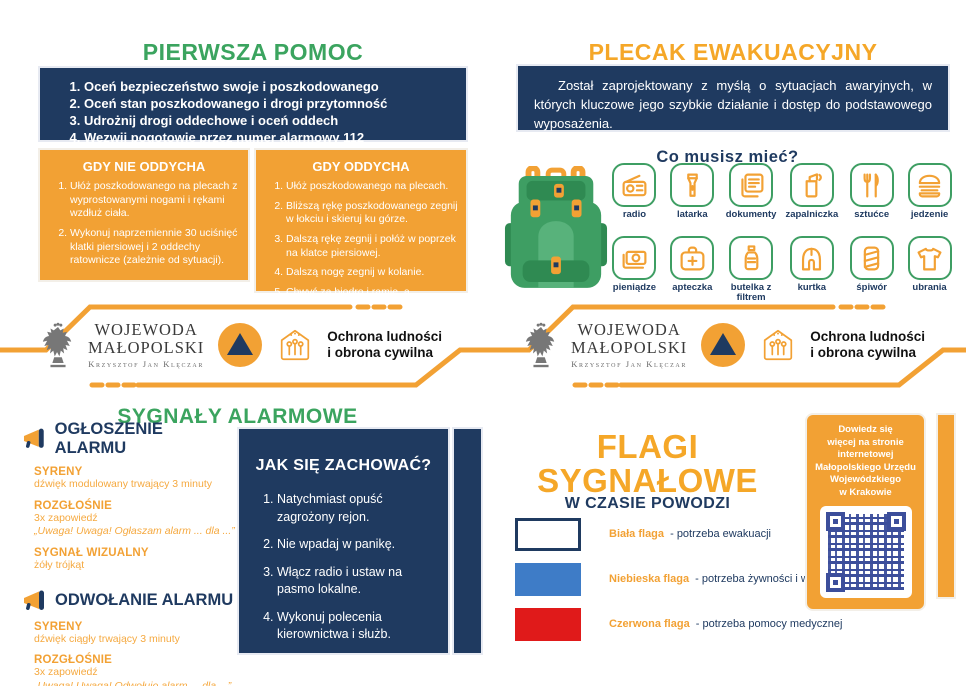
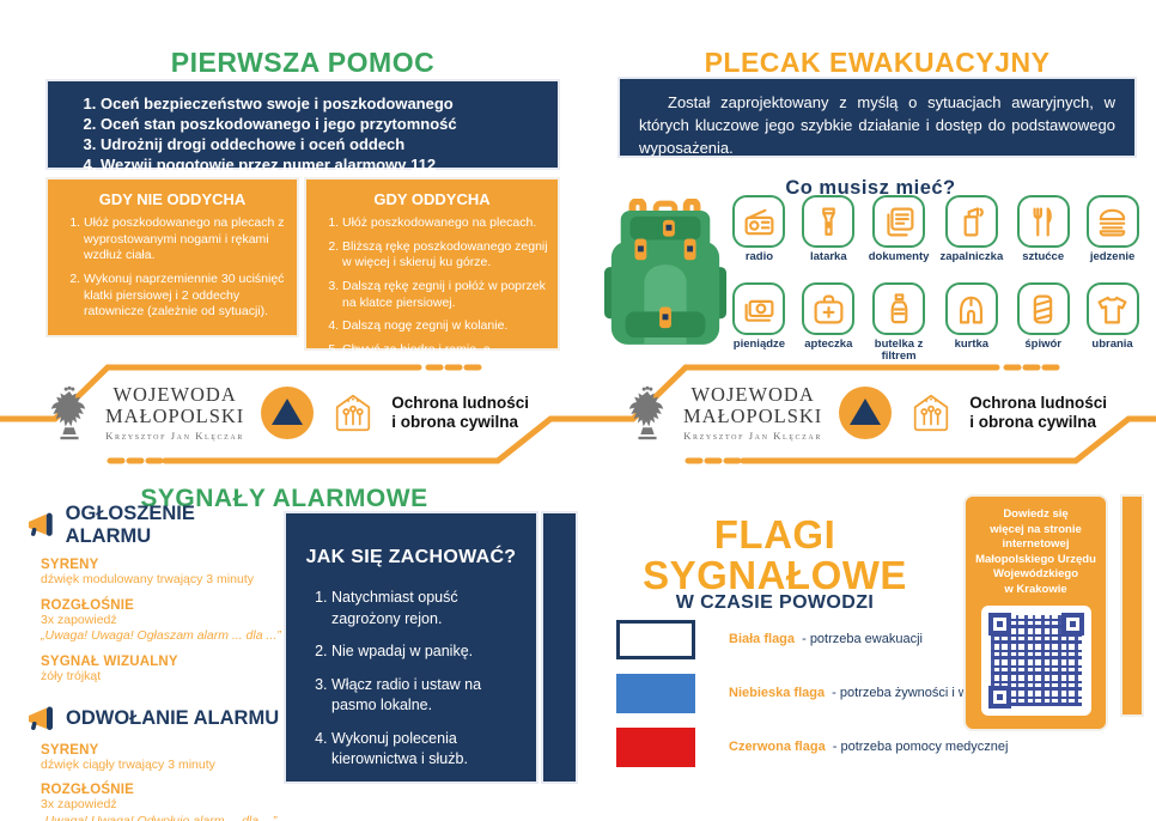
  PIERWSZA POMOC
  Oceń bezpieczeństwo swoje i poszkodowanego
- Oceń stan poszkodowanego i drogi przytomność
+ Oceń stan poszkodowanego i jego przytomność
  Udrożnij drogi oddechowe i oceń oddech
  Wezwij pogotowie przez numer alarmowy 112
  GDY NIE ODDYCHA
  Ułóż poszkodowanego na plecach z wyprostowanymi nogami i rękami wzdłuż ciała.
  Wykonuj naprzemiennie 30 uciśnięć klatki piersiowej i 2 oddechy ratownicze (zależnie od sytuacji).
  GDY ODDYCHA
  Ułóż poszkodowanego na plecach.
- Bliższą rękę poszkodowanego zegnij w łokciu i skieruj ku górze.
+ Bliższą rękę poszkodowanego zegnij w więcej i skieruj ku górze.
  Dalszą rękę zegnij i połóż w poprzek na klatce piersiowej.
  Dalszą nogę zegnij w kolanie.
  PLECAK EWAKUACYJNY
  Został zaprojektowany z myślą o sytuacjach awaryjnych, w których kluczowe jego szybkie działanie i dostęp do podstawowego wyposażenia.
  Co musisz mieć?
  radio
  latarka
  dokumenty
  zapalniczka
  sztućce
  jedzenie
  pieniądze
  apteczka
  butelka z filtrem
  kurtka
  śpiwór
  ubrania
  WOJEWODA
  MAŁOPOLSKI
  Krzysztof Jan Klęczar
  Ochrona ludności
  i obrona cywilna
  WOJEWODA
  MAŁOPOLSKI
  Krzysztof Jan Klęczar
  Ochrona ludności
  i obrona cywilna
  SYGNAŁY ALARMOWE
  OGŁOSZENIE ALARMU
  SYRENY
  dźwięk modulowany trwający 3 minuty
  ROZGŁOŚNIE
  3x zapowiedź
  „Uwaga! Uwaga! Ogłaszam alarm ... dla ...”
  SYGNAŁ WIZUALNY
  żóły trójkąt
  ODWOŁANIE ALARMU
  SYRENY
  dźwięk ciągły trwający 3 minuty
  ROZGŁOŚNIE
  3x zapowiedź
  JAK SIĘ ZACHOWAĆ?
  Natychmiast opuść zagrożony rejon.
  Nie wpadaj w panikę.
  Włącz radio i ustaw na pasmo lokalne.
  Wykonuj polecenia kierownictwa i służb.
  FLAGI
  SYGNAŁOWE
  W CZASIE POWODZI
  Biała flaga - potrzeba ewakuacji
  Niebieska flaga - potrzeba żywności i
  Czerwona flaga - potrzeba pomocy medycznej
  Dowiedz się
  więcej na stronie
  internetowej
  Małopolskiego Urzędu
  Wojewódzkiego
  w Krakowie
